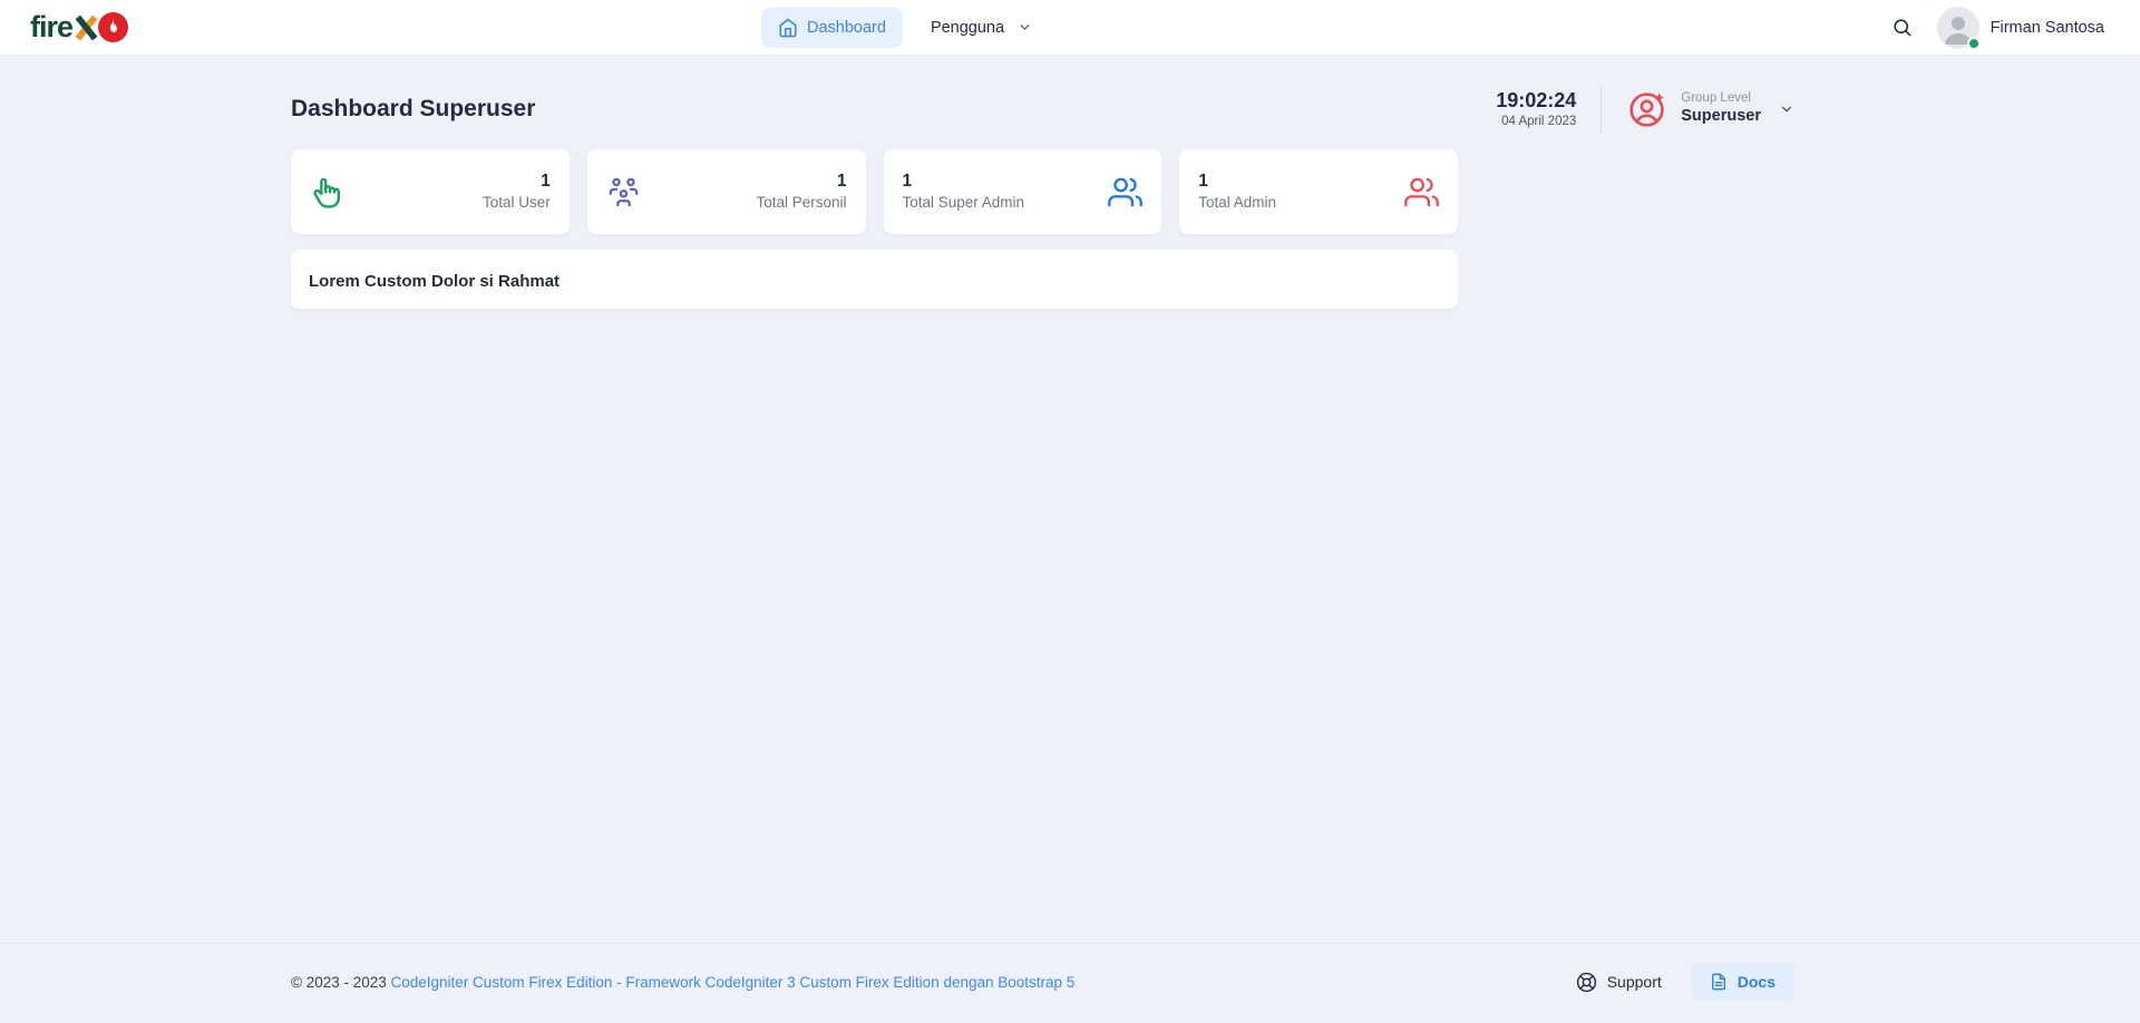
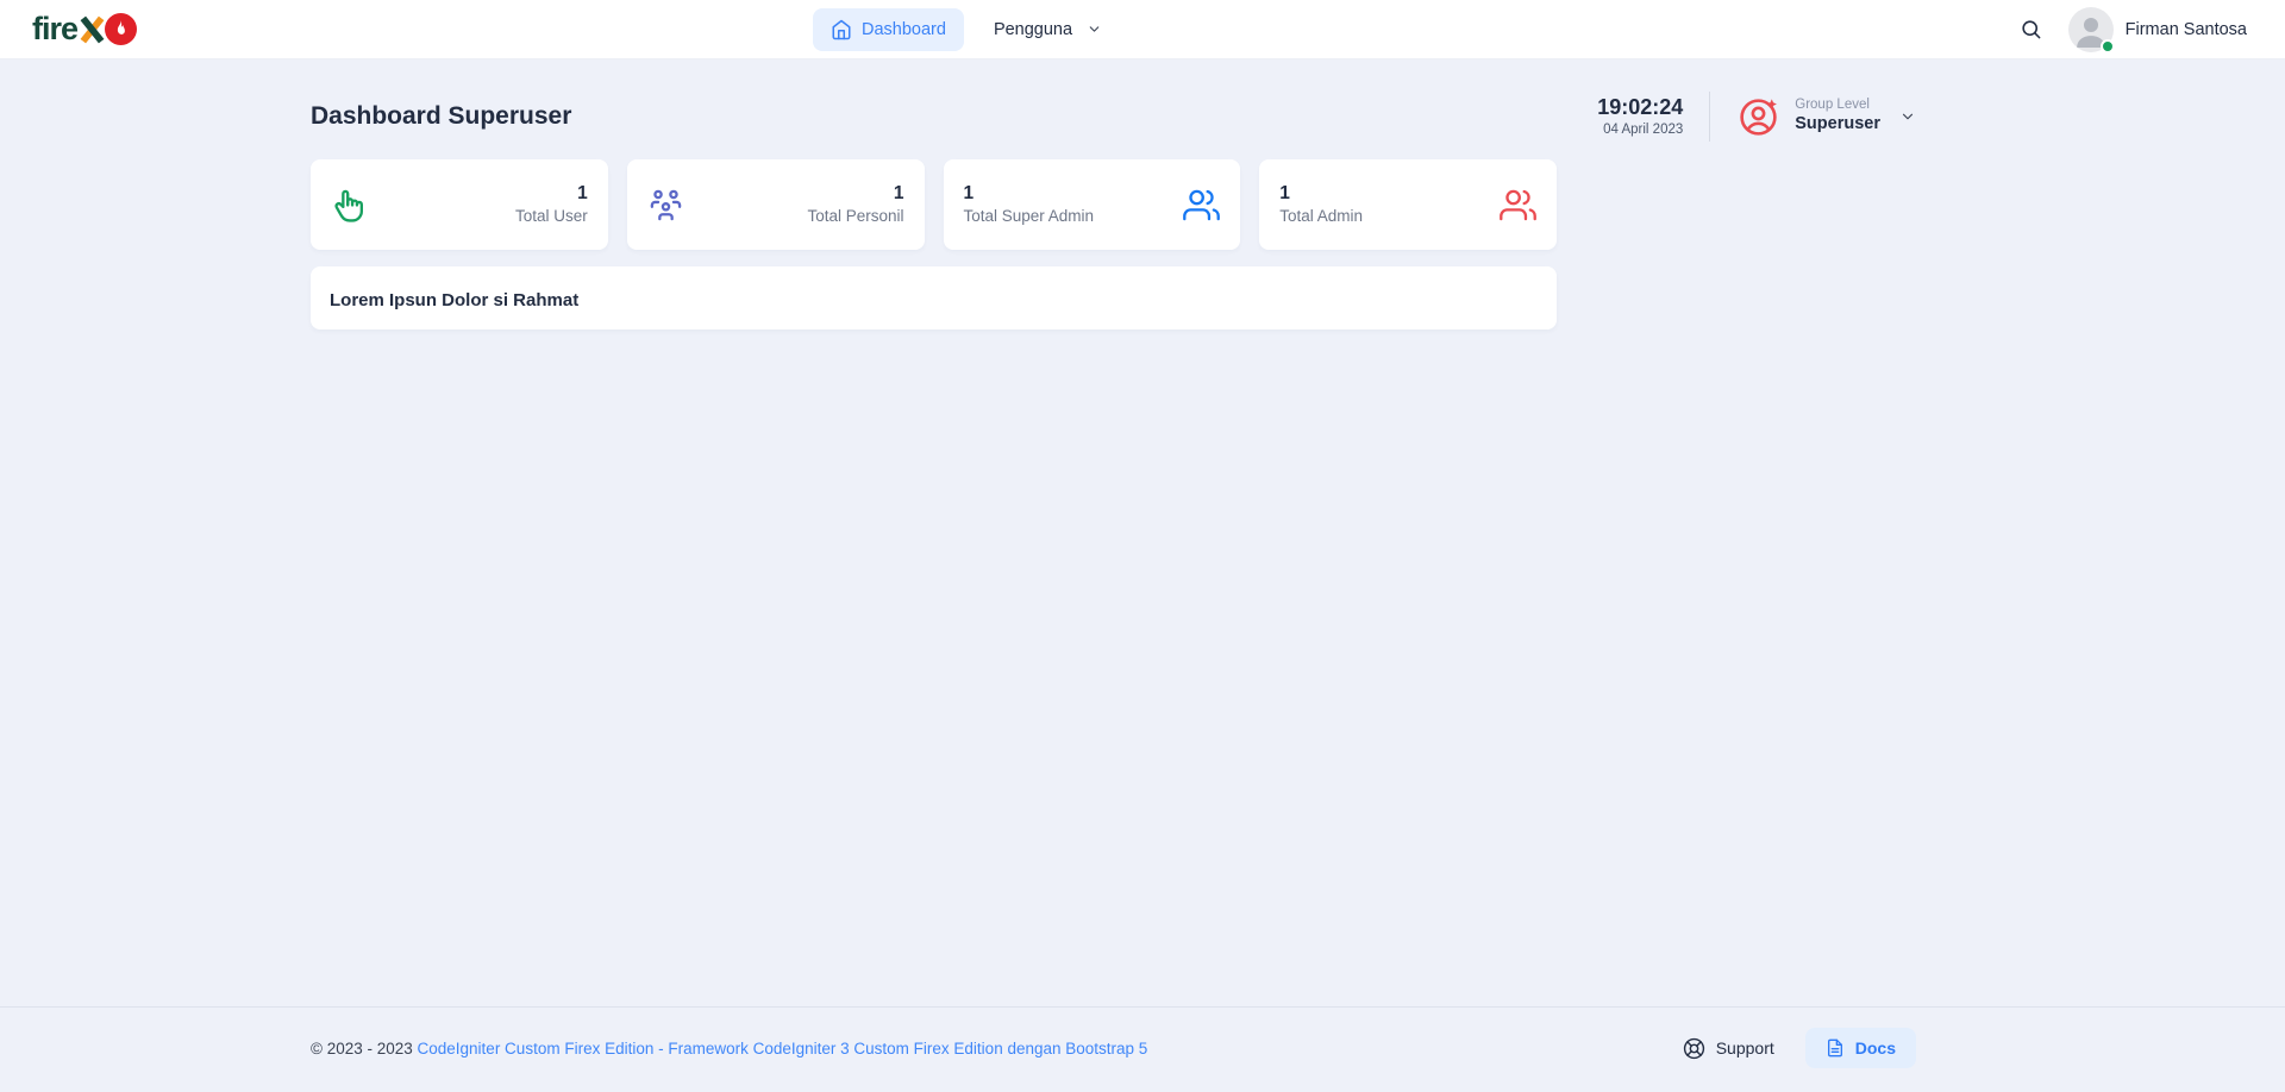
  fire
  Dashboard
  Pengguna
  Firman Santosa
  Dashboard Superuser
  19:02:24
  04 April 2023
  Group Level
  Superuser
  1
  Total User
  1
  Total Personil
  1
  Total Super Admin
  1
  Total Admin
- Lorem Custom Dolor si Rahmat
+ Lorem Ipsun Dolor si Rahmat
  © 2023 - 2023 CodeIgniter Custom Firex Edition - Framework CodeIgniter 3 Custom Firex Edition dengan Bootstrap 5
  Support
  Docs
